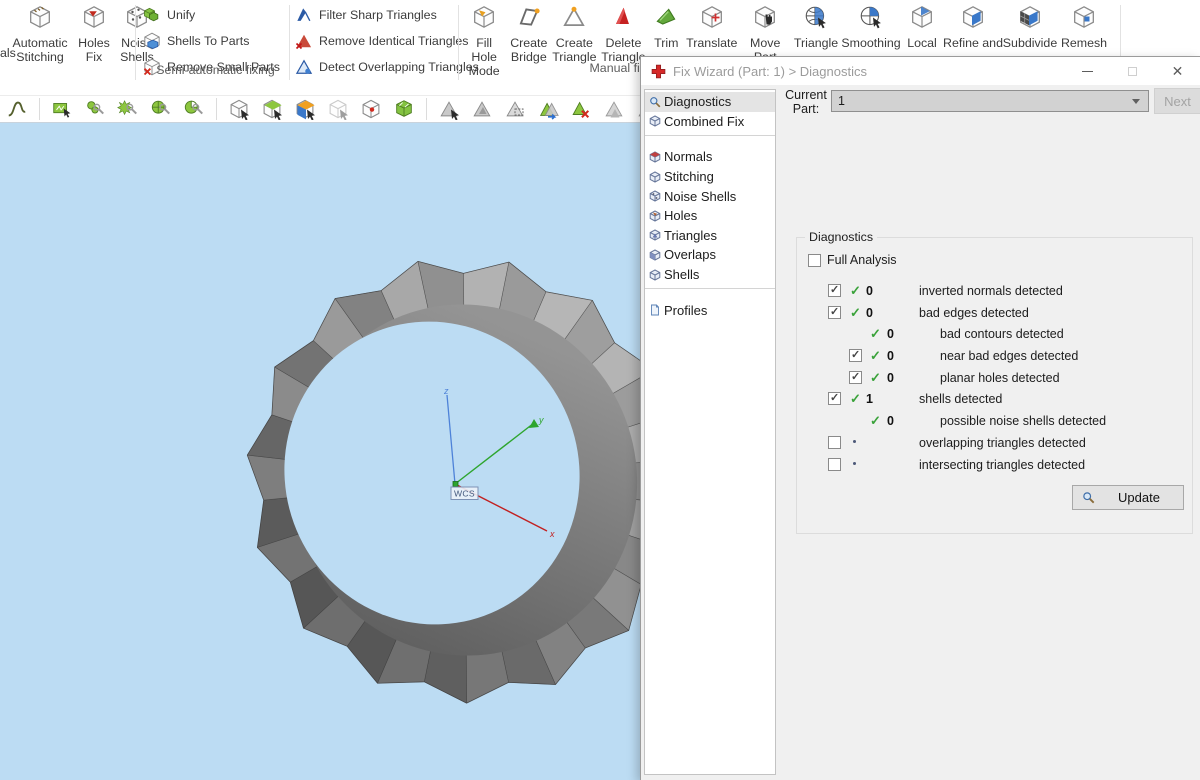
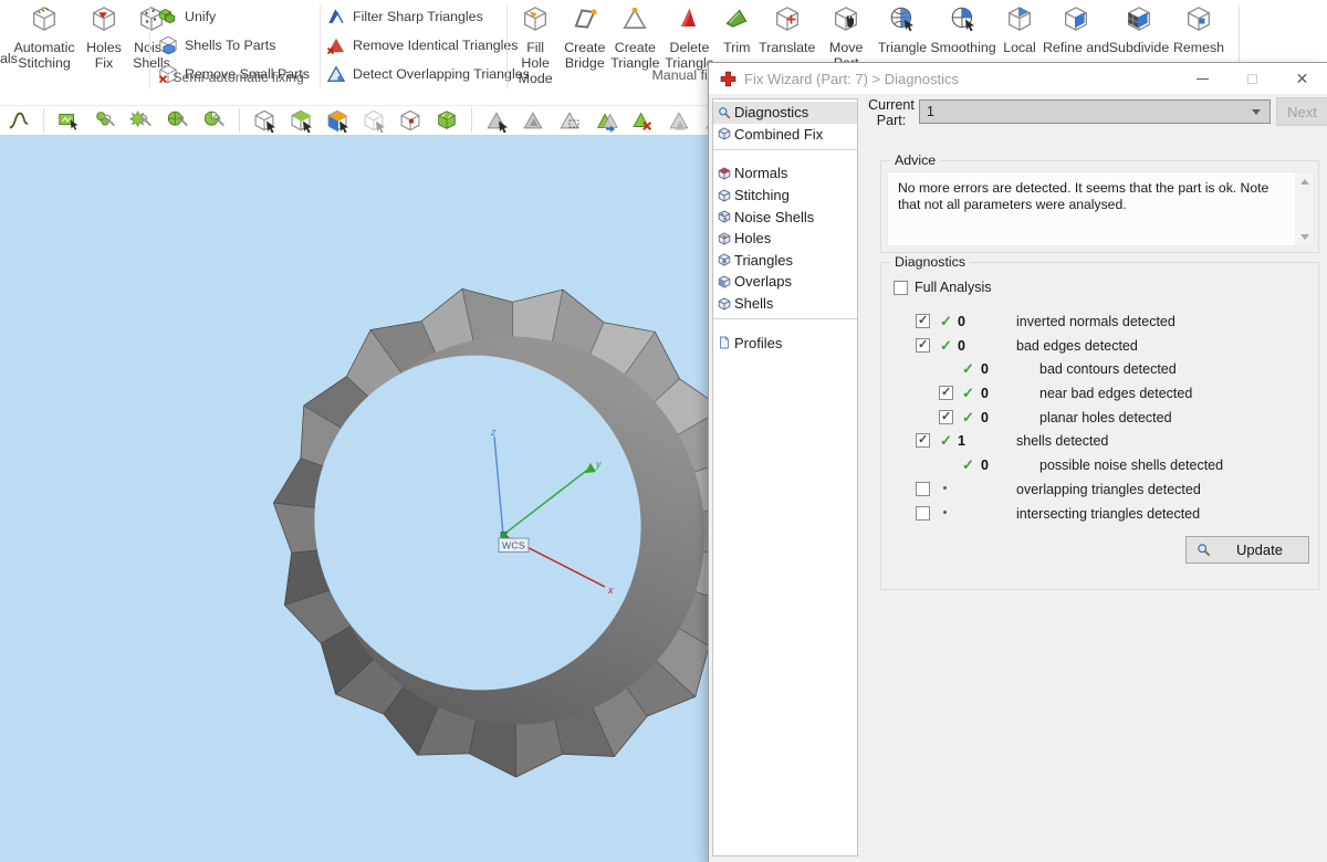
  als
  Automatic Stitching
  Holes Fix
  Nois Shells
  Unify
  Shells To Parts
  Remove Small Parts
  Semi-automatic fixing
  Filter Sharp Triangles
  Remove Identical Triangls
  Detect Overlapping Triangles
  Fill Hole Mode
  Create Bridge
  Create Triangle
  Delete Triangl
  Trim
  Translate
  Triangle
  Smoothing
  Local
  Refine and
  Subdivide
  Remesh
  z
  y
  x
  WCS
- Fix Wizard (Part: 1) > Diagnostics
+ Fix Wizard (Part: 7) > Diagnostics
  ✕
  Diagnostics
  Combined Fix
  Normals
  Stitching
  Noise Shells
  Holes
  Triangles
  Overlaps
  Shells
  Profiles
  Current Part:
  1
  Next
+ Advice
+ No more errors are detected. It seems that the part is ok. Note that not all parameters were analysed.
  Diagnostics
  Full Analysis
  ✓
  ✓
  0
  inverted normals detected
  ✓
  ✓
  0
  bad edges detected
  ✓
  0
  bad contours detected
  ✓
  ✓
  0
  near bad edges detected
  ✓
  ✓
  0
  planar holes detected
  ✓
  ✓
  1
  shells detected
  ✓
  0
  possible noise shells detected
  overlapping triangles detected
  intersecting triangles detected
  Update
